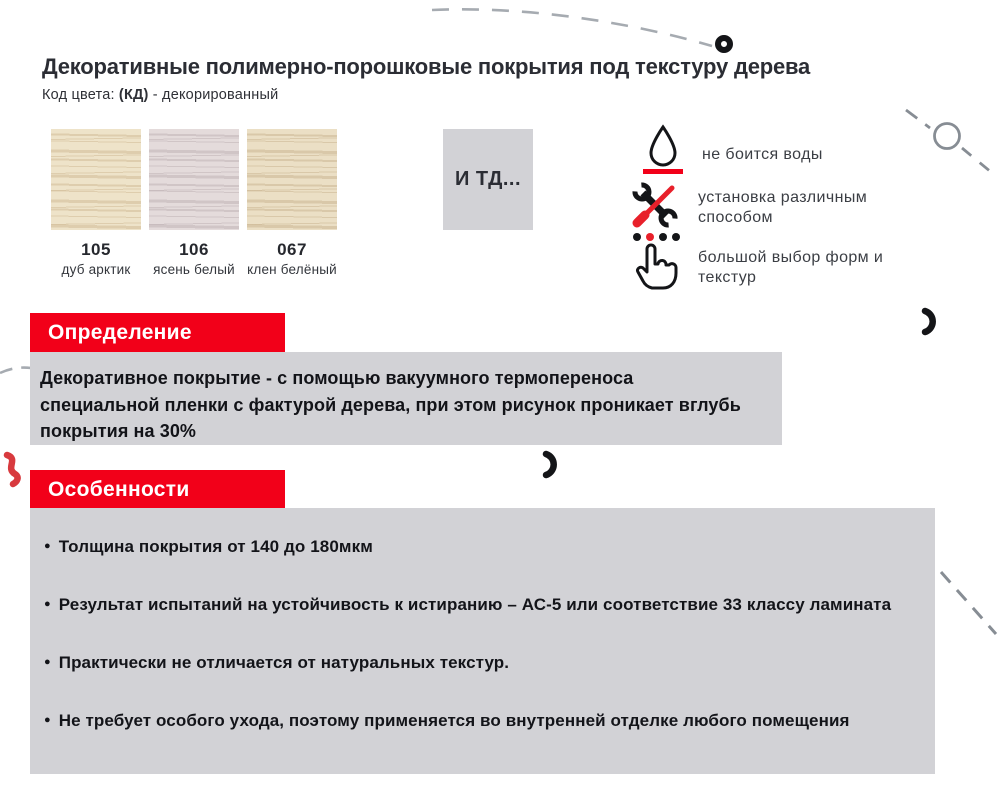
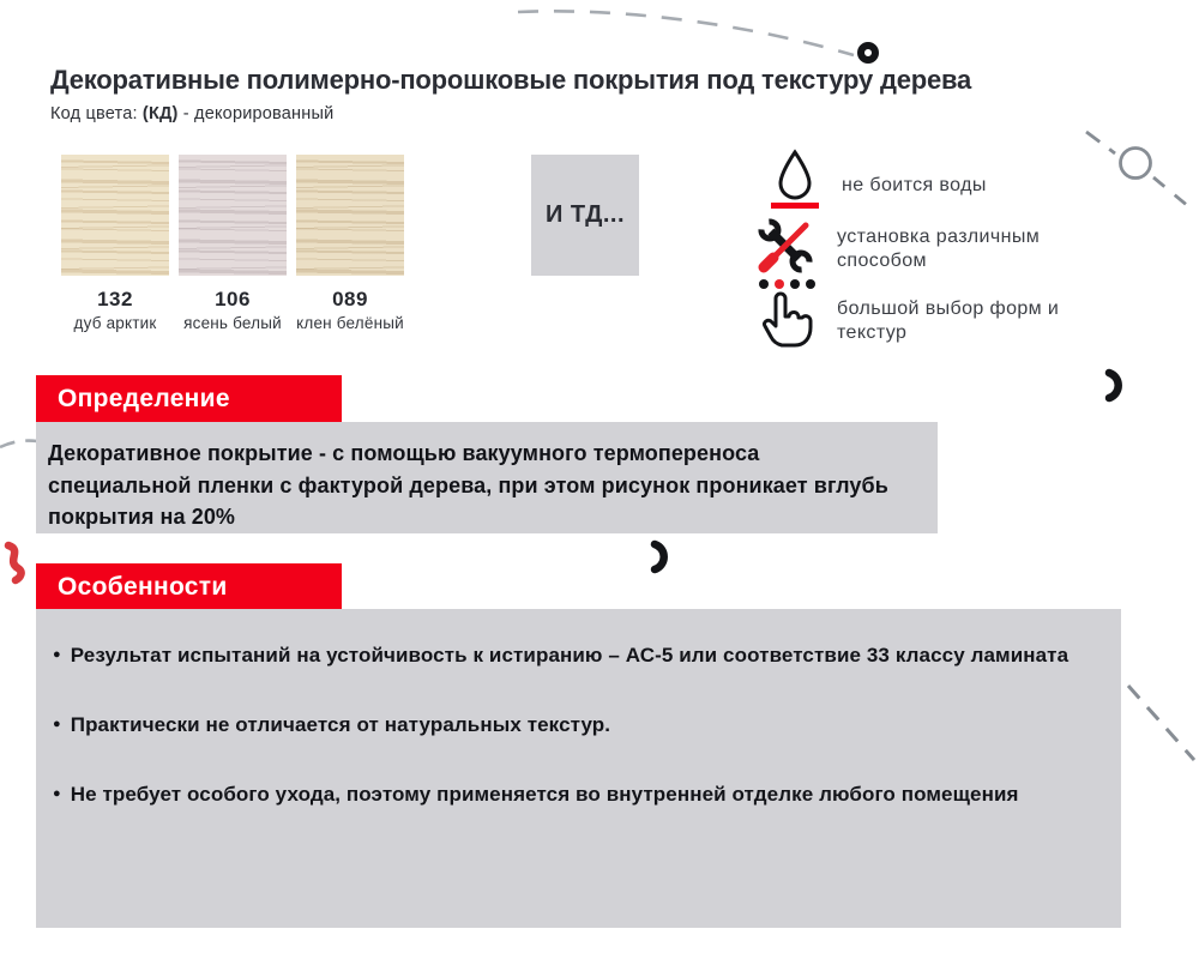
  Декоративные полимерно-порошковые покрытия под текстуру дерева
  Код цвета: (КД) - декорированный
- 105
+ 132
  дуб арктик
  106
  ясень белый
- 067
+ 089
  клен белёный
  И ТД...
  не боится воды
  установка различным способом
  большой выбор форм и текстур
  Определение
- Декоративное покрытие - с помощью вакуумного термопереноса специальной пленки с фактурой дерева, при этом рисунок проникает вглубь покрытия на 30%
+ Декоративное покрытие - с помощью вакуумного термопереноса специальной пленки с фактурой дерева, при этом рисунок проникает вглубь покрытия на 20%
  Особенности
- Толщина покрытия от 140 до 180мкм
  Результат испытаний на устойчивость к истиранию – АС-5 или соответствие 33 классу ламината
  Практически не отличается от натуральных текстур.
  Не требует особого ухода, поэтому применяется во внутренней отделке любого помещения
